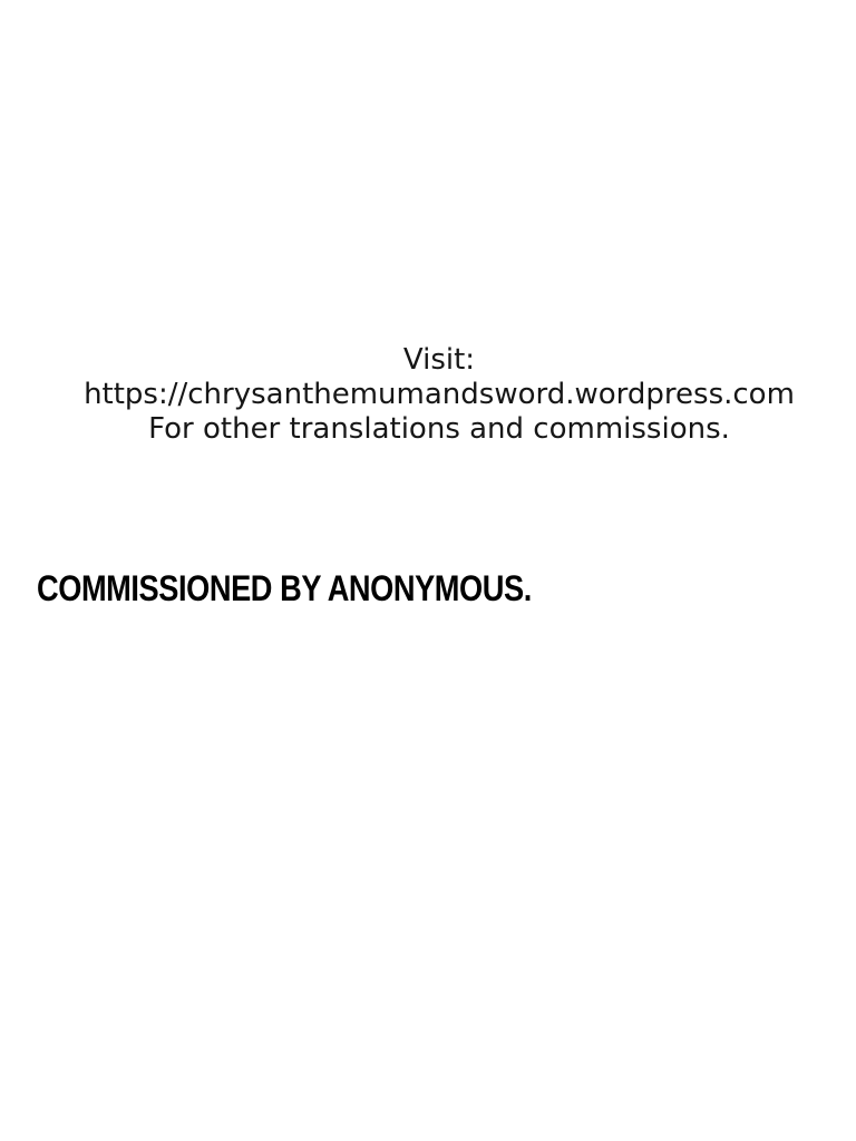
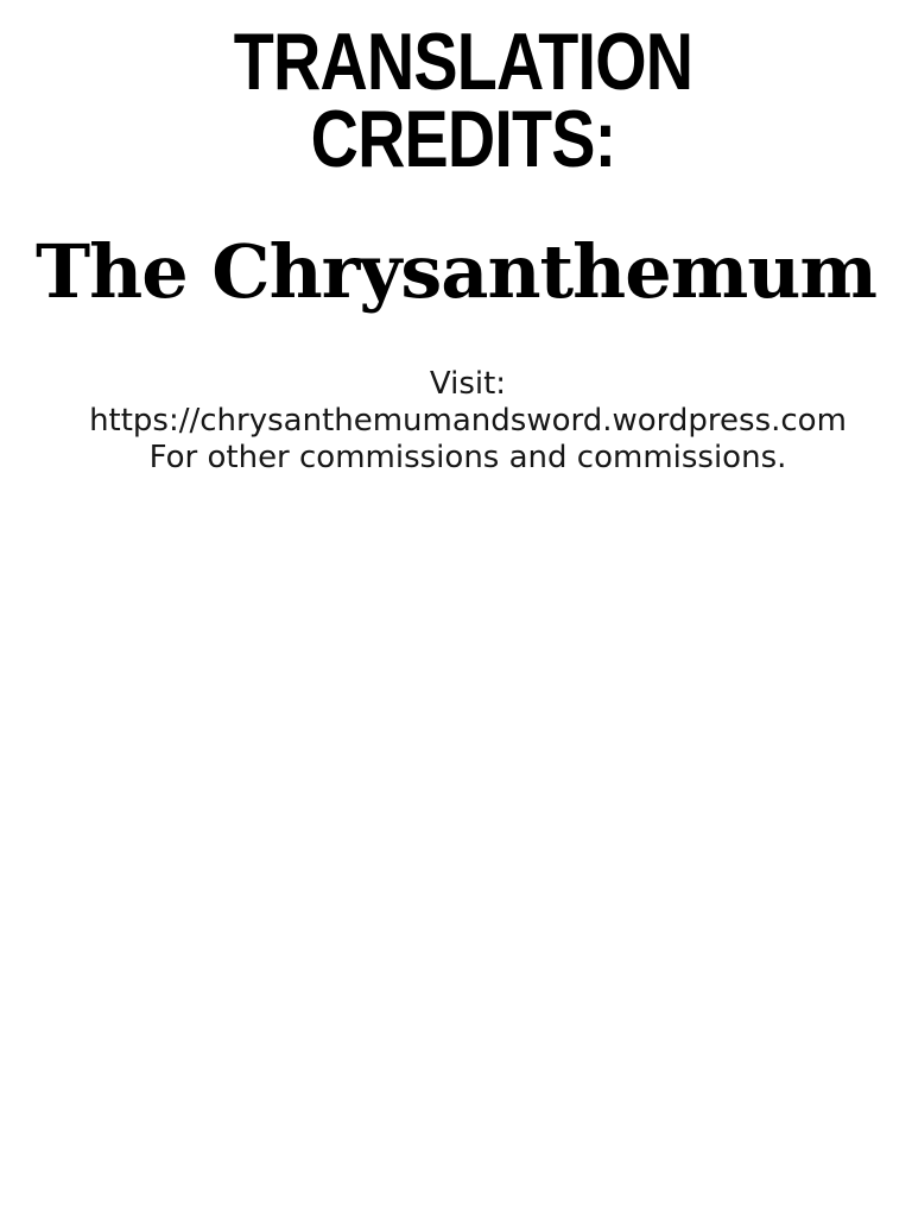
+ TRANSLATION
+ CREDITS:
+ The Chrysanthemum
  Visit:
  https://chrysanthemumandsword.wordpress.com
- For other translations and commissions.
+ For other commissions and commissions.
- COMMISSIONED BY ANONYMOUS.
